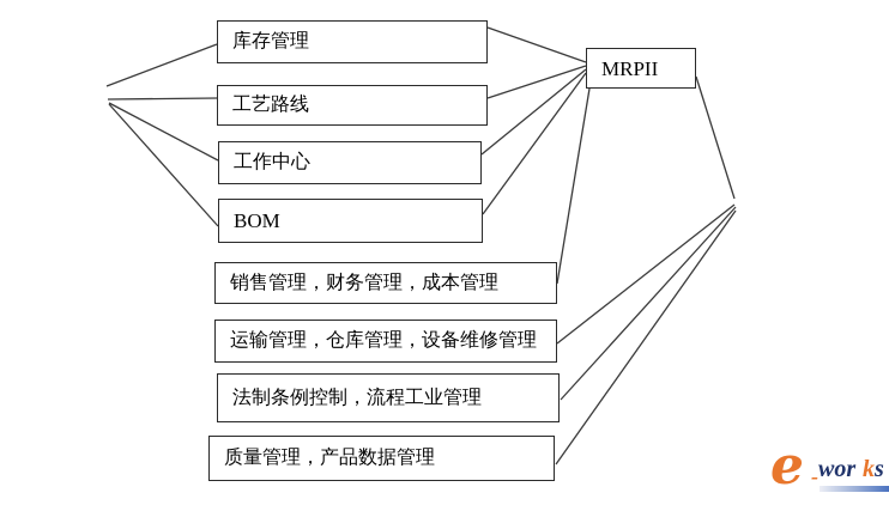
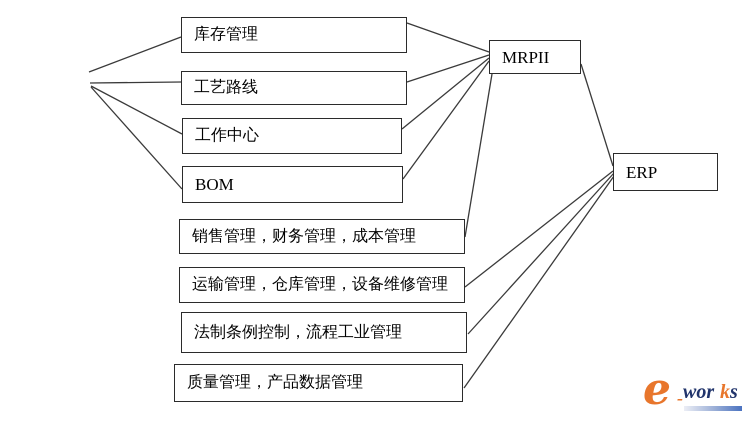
  库存管理
  工艺路线
  工作中心
  BOM
  MRPII
+ ERP
  销售管理，财务管理，成本管理
  运输管理，仓库管理，设备维修管理
  法制条例控制，流程工业管理
  质量管理，产品数据管理
  e
  -
  wor
  k
  s
